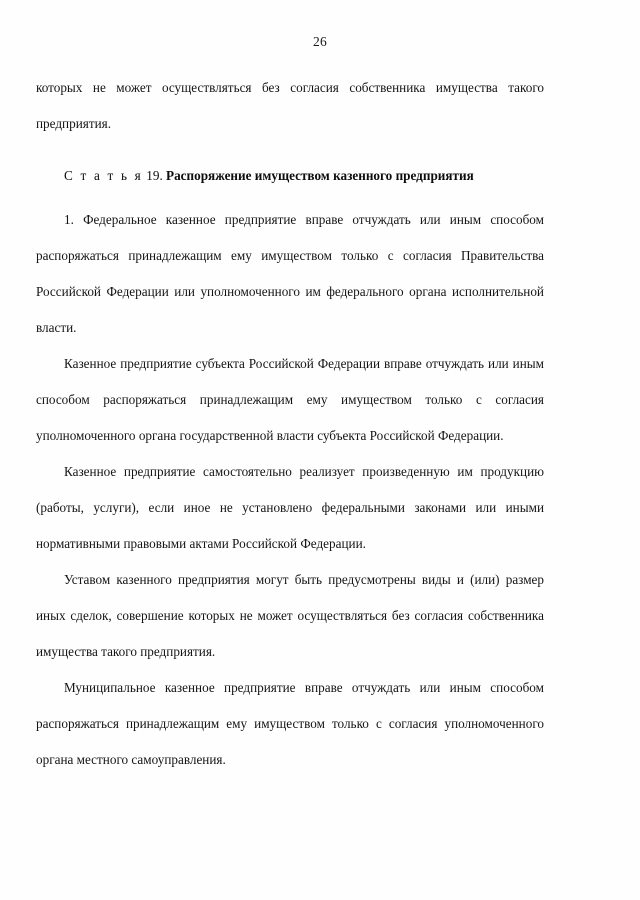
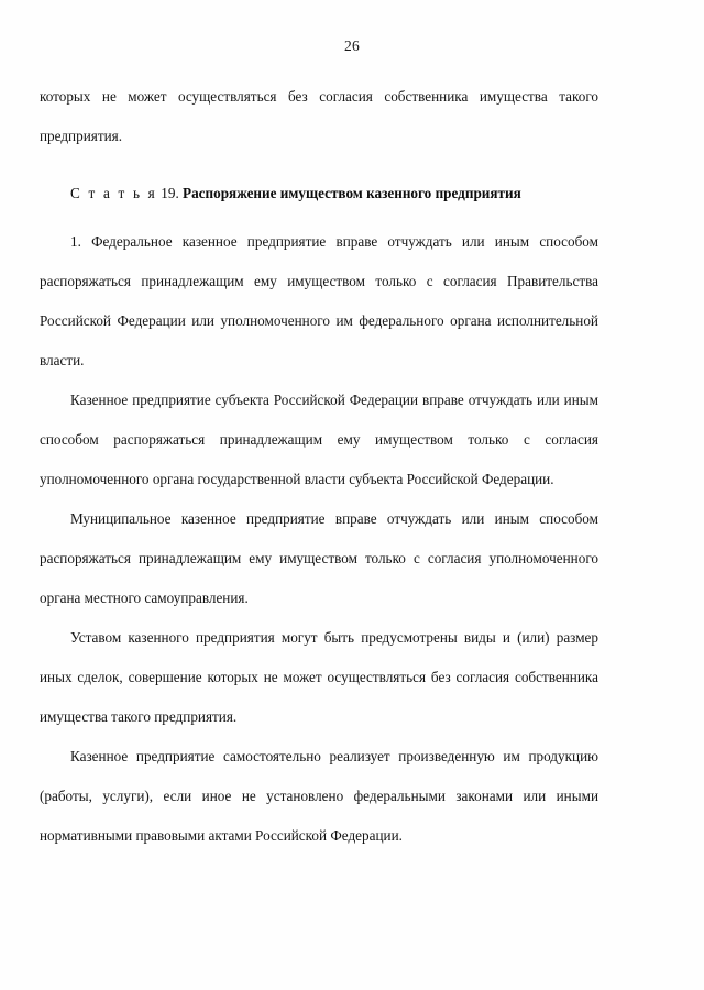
  26
  которых не может осуществляться без согласия собственника имущества такого предприятия.
  С т а т ь я 19. Распоряжение имуществом казенного предприятия
  1. Федеральное казенное предприятие вправе отчуждать или иным способом распоряжаться принадлежащим ему имуществом только с согласия Правительства Российской Федерации или уполномоченного им федерального органа исполнительной власти.
  Казенное предприятие субъекта Российской Федерации вправе отчуждать или иным способом распоряжаться принадлежащим ему имуществом только с согласия уполномоченного органа государственной власти субъекта Российской Федерации.
- Казенное предприятие самостоятельно реализует произведенную им продукцию (работы, услуги), если иное не установлено федеральными законами или иными нормативными правовыми актами Российской Федерации.
+ Муниципальное казенное предприятие вправе отчуждать или иным способом распоряжаться принадлежащим ему имуществом только с согласия уполномоченного органа местного самоуправления.
  Уставом казенного предприятия могут быть предусмотрены виды и (или) размер иных сделок, совершение которых не может осуществляться без согласия собственника имущества такого предприятия.
- Муниципальное казенное предприятие вправе отчуждать или иным способом распоряжаться принадлежащим ему имуществом только с согласия уполномоченного органа местного самоуправления.
+ Казенное предприятие самостоятельно реализует произведенную им продукцию (работы, услуги), если иное не установлено федеральными законами или иными нормативными правовыми актами Российской Федерации.
